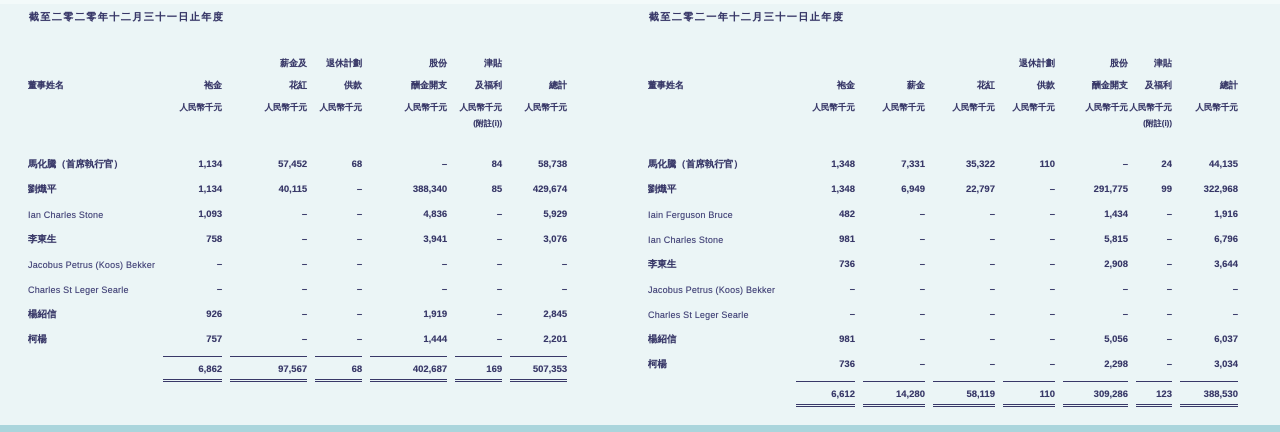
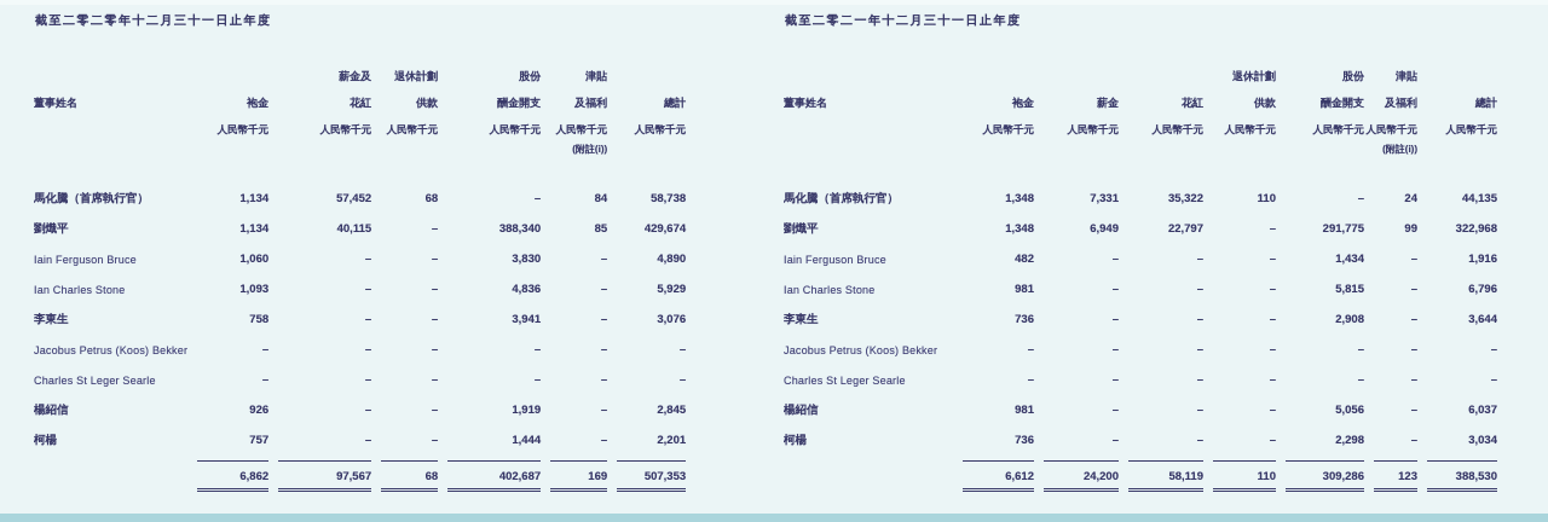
  截至二零二零年十二月三十一日止年度
  		薪金及	退休計劃	股份	津貼
  董事姓名	袍金	花紅	供款	酬金開支	及福利	總計
  	人民幣千元	人民幣千元	人民幣千元	人民幣千元	人民幣千元	人民幣千元
  					(附註(i))
  馬化騰（首席執行官）	1,134	57,452	68	–	84	58,738
  劉熾平	1,134	40,115	–	388,340	85	429,674
+ Iain Ferguson Bruce	1,060	–	–	3,830	–	4,890
  Ian Charles Stone	1,093	–	–	4,836	–	5,929
  李東生	758	–	–	3,941	–	3,076
  Jacobus Petrus (Koos) Bekker	–	–	–	–	–	–
  Charles St Leger Searle	–	–	–	–	–	–
  楊紹信	926	–	–	1,919	–	2,845
  柯楊	757	–	–	1,444	–	2,201
  	6,862	97,567	68	402,687	169	507,353
  截至二零二一年十二月三十一日止年度
  				退休計劃	股份	津貼
  董事姓名	袍金	薪金	花紅	供款	酬金開支	及福利	總計
  	人民幣千元	人民幣千元	人民幣千元	人民幣千元	人民幣千元	人民幣千元	人民幣千元
  						(附註(i))
  馬化騰（首席執行官）	1,348	7,331	35,322	110	–	24	44,135
  劉熾平	1,348	6,949	22,797	–	291,775	99	322,968
  Iain Ferguson Bruce	482	–	–	–	1,434	–	1,916
  Ian Charles Stone	981	–	–	–	5,815	–	6,796
  李東生	736	–	–	–	2,908	–	3,644
  Jacobus Petrus (Koos) Bekker	–	–	–	–	–	–	–
  Charles St Leger Searle	–	–	–	–	–	–	–
  楊紹信	981	–	–	–	5,056	–	6,037
  柯楊	736	–	–	–	2,298	–	3,034
- 	6,612	14,280	58,119	110	309,286	123	388,530
+ 	6,612	24,200	58,119	110	309,286	123	388,530
